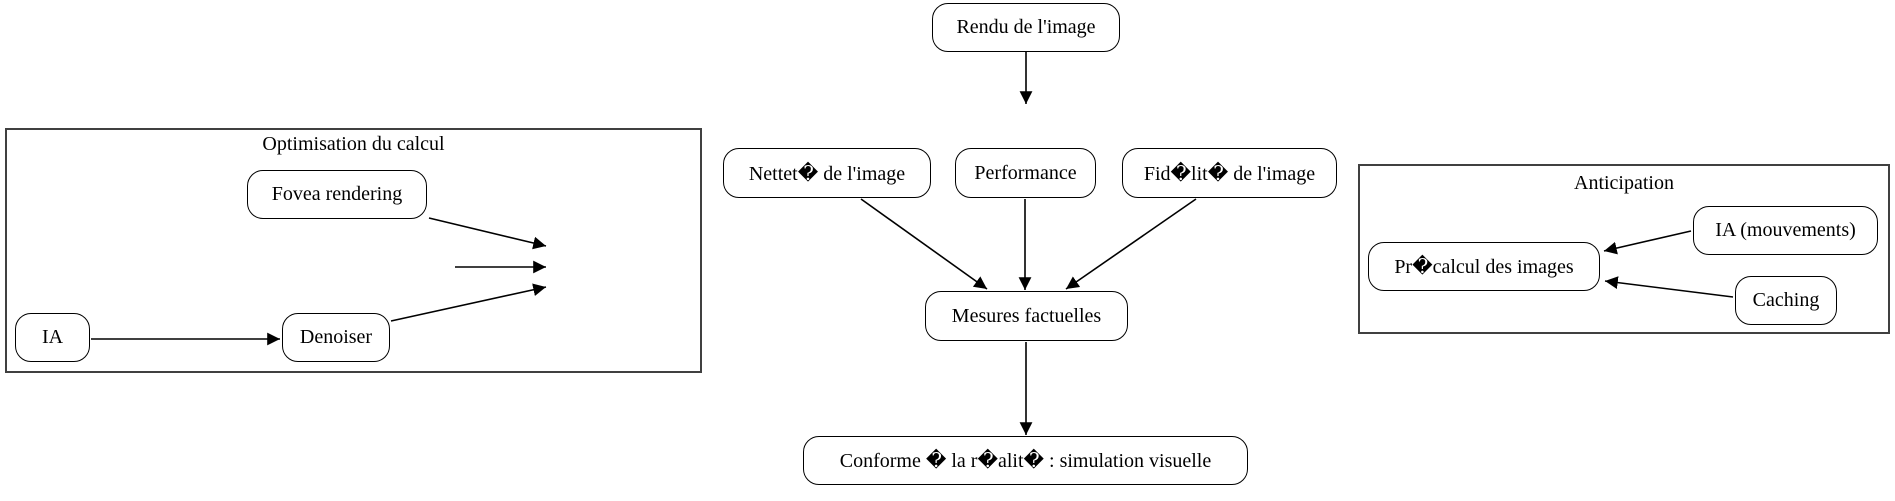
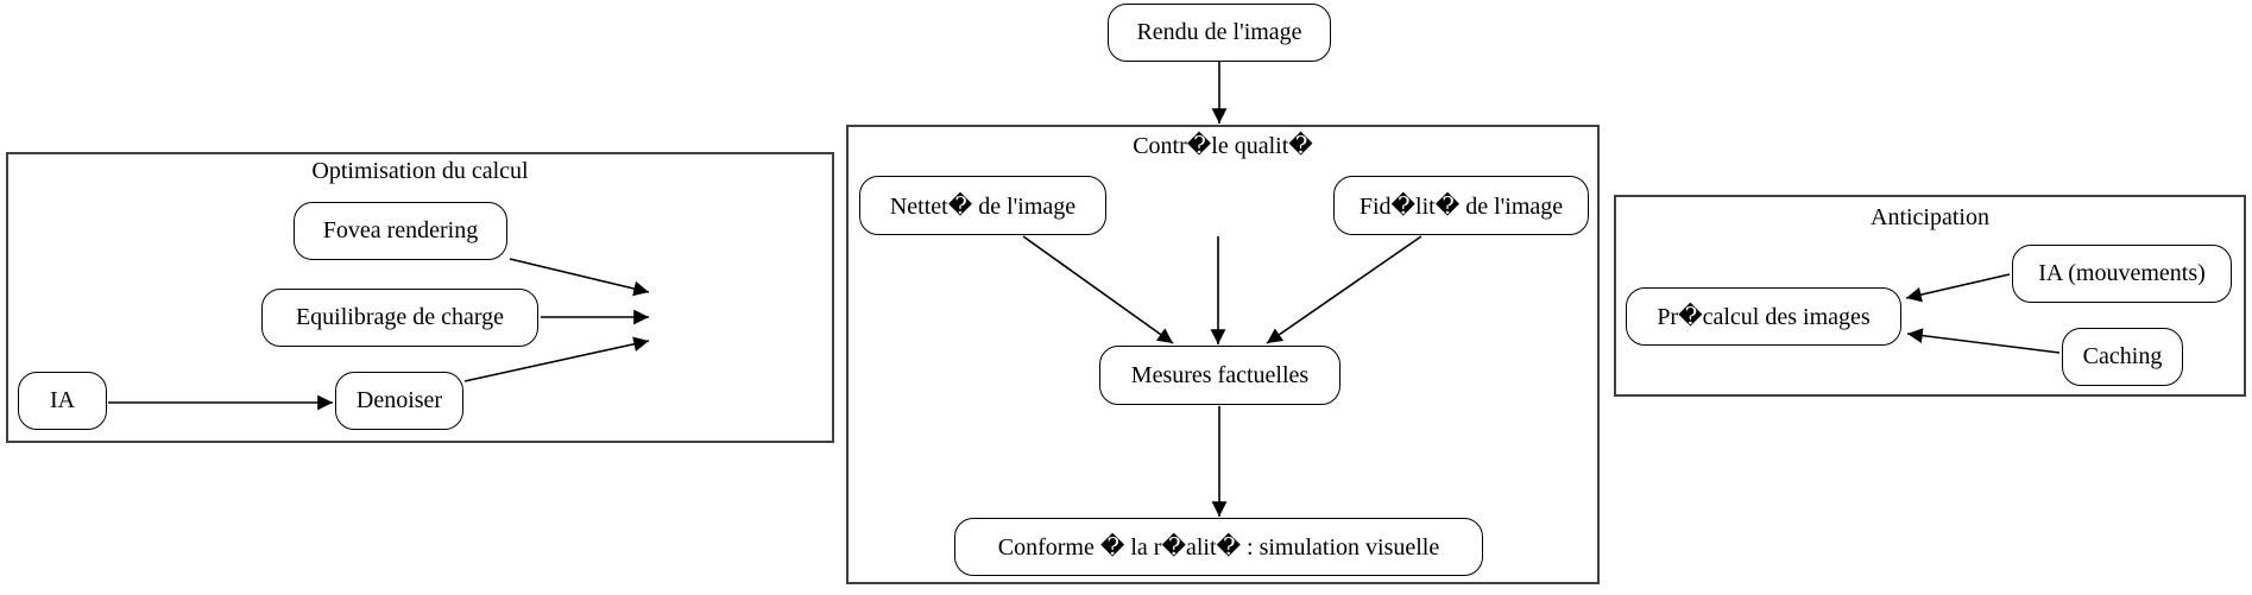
  Optimisation du calcul
+ Contr�le qualit�
  Anticipation
  Rendu de l'image
  Nettet� de l'image
- Performance
  Fid�lit� de l'image
  Mesures factuelles
  Conforme � la r�alit� : simulation visuelle
  Fovea rendering
+ Equilibrage de charge
  IA
  Denoiser
  Pr�calcul des images
  IA (mouvements)
  Caching
